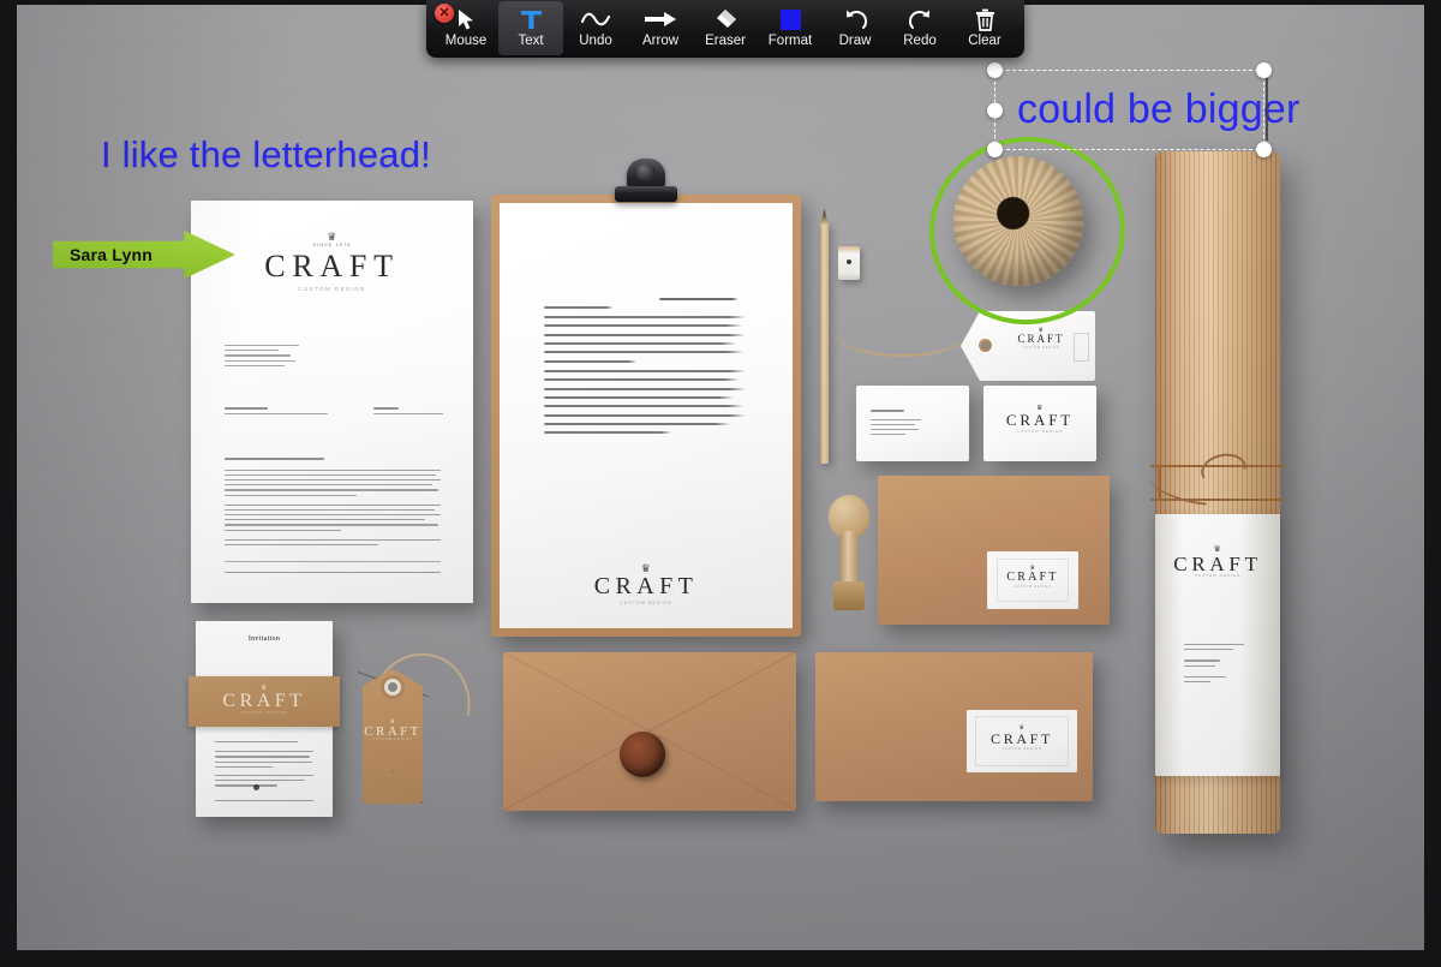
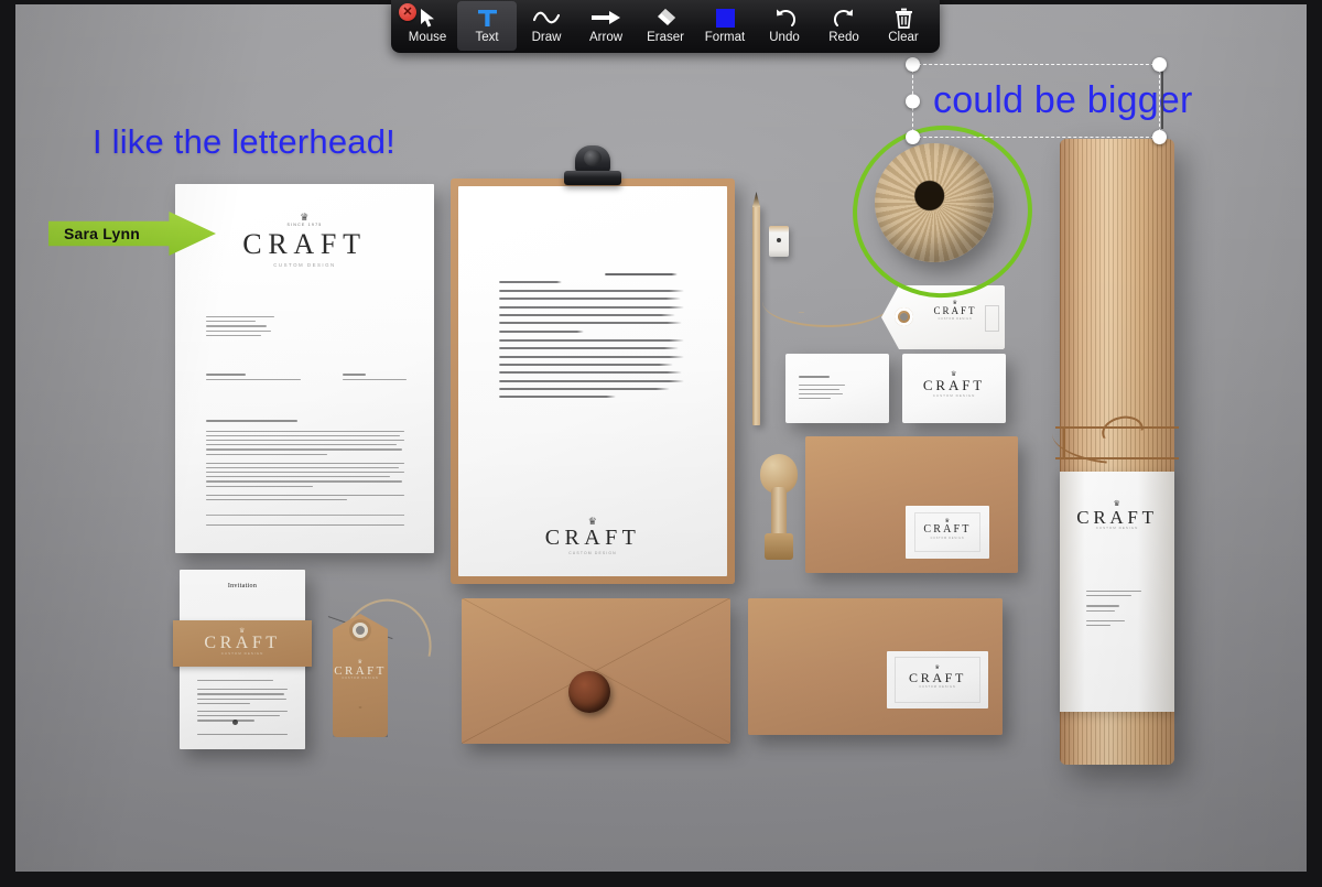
  ✕
  Mouse
  Text
- Undo
+ Draw
  Arrow
  Eraser
  Format
- Draw
+ Undo
  Redo
  Clear
